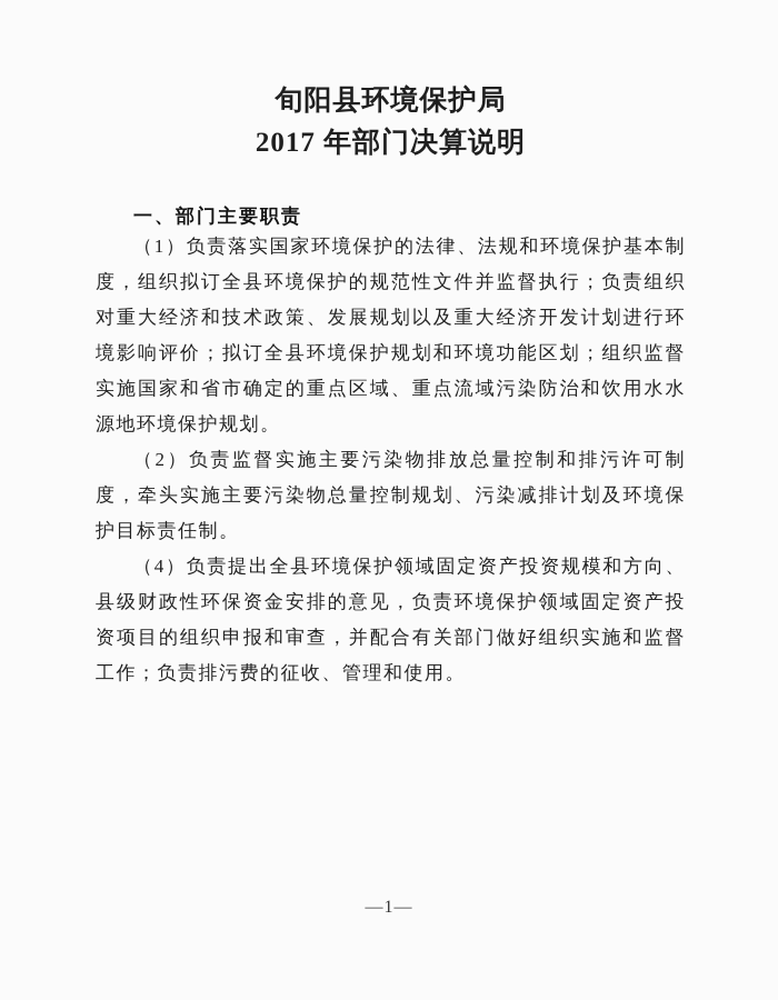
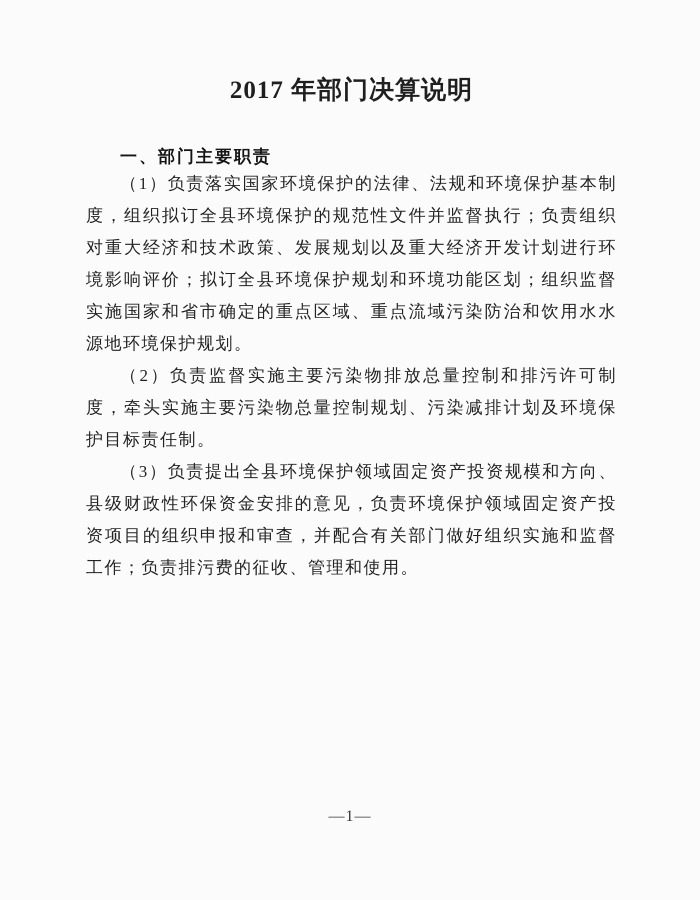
- 旬阳县环境保护局
  2017 年部门决算说明
  一、部门主要职责
  （1）负责落实国家环境保护的法律、法规和环境保护基本制度，组织拟订全县环境保护的规范性文件并监督执行；负责组织对重大经济和技术政策、发展规划以及重大经济开发计划进行环境影响评价；拟订全县环境保护规划和环境功能区划；组织监督实施国家和省市确定的重点区域、重点流域污染防治和饮用水水源地环境保护规划。
  （2）负责监督实施主要污染物排放总量控制和排污许可制度，牵头实施主要污染物总量控制规划、污染减排计划及环境保护目标责任制。
- （4）负责提出全县环境保护领域固定资产投资规模和方向、县级财政性环保资金安排的意见，负责环境保护领域固定资产投资项目的组织申报和审查，并配合有关部门做好组织实施和监督工作；负责排污费的征收、管理和使用。
+ （3）负责提出全县环境保护领域固定资产投资规模和方向、县级财政性环保资金安排的意见，负责环境保护领域固定资产投资项目的组织申报和审查，并配合有关部门做好组织实施和监督工作；负责排污费的征收、管理和使用。
  —1—
